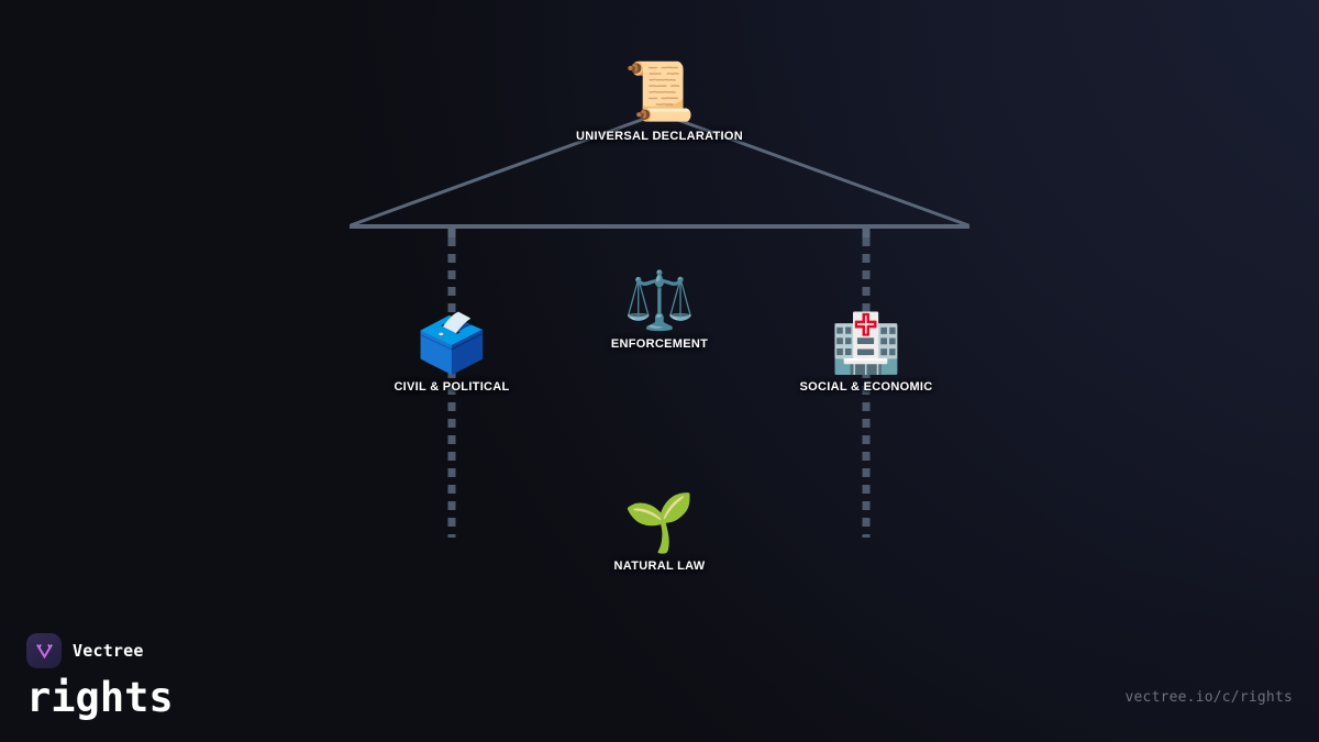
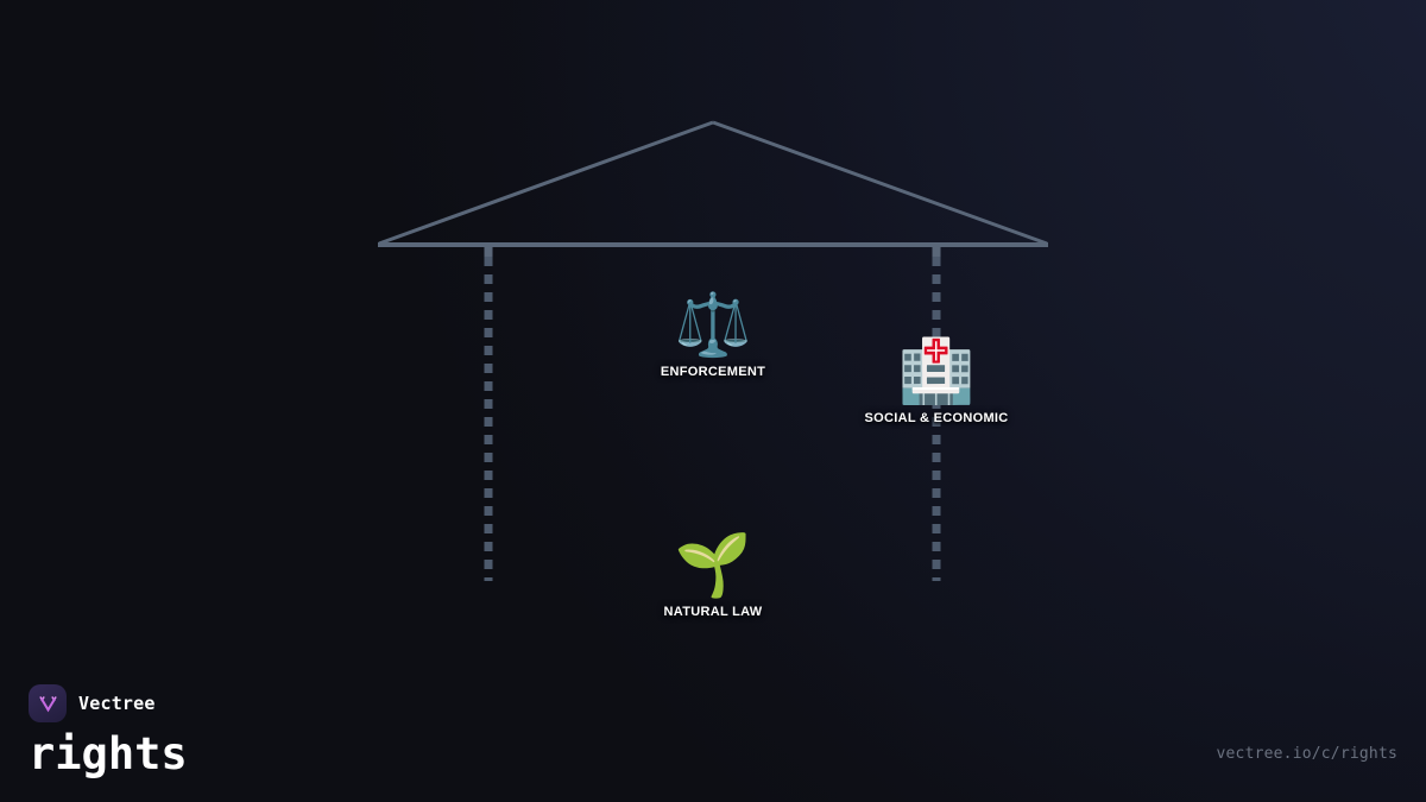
- 📜
- UNIVERSAL DECLARATION
- 🗳️
- CIVIL & POLITICAL
  ⚖️
  ENFORCEMENT
  🏥
  SOCIAL & ECONOMIC
  🌱
  NATURAL LAW
  Vectree
  rights
  vectree.io/c/rights
